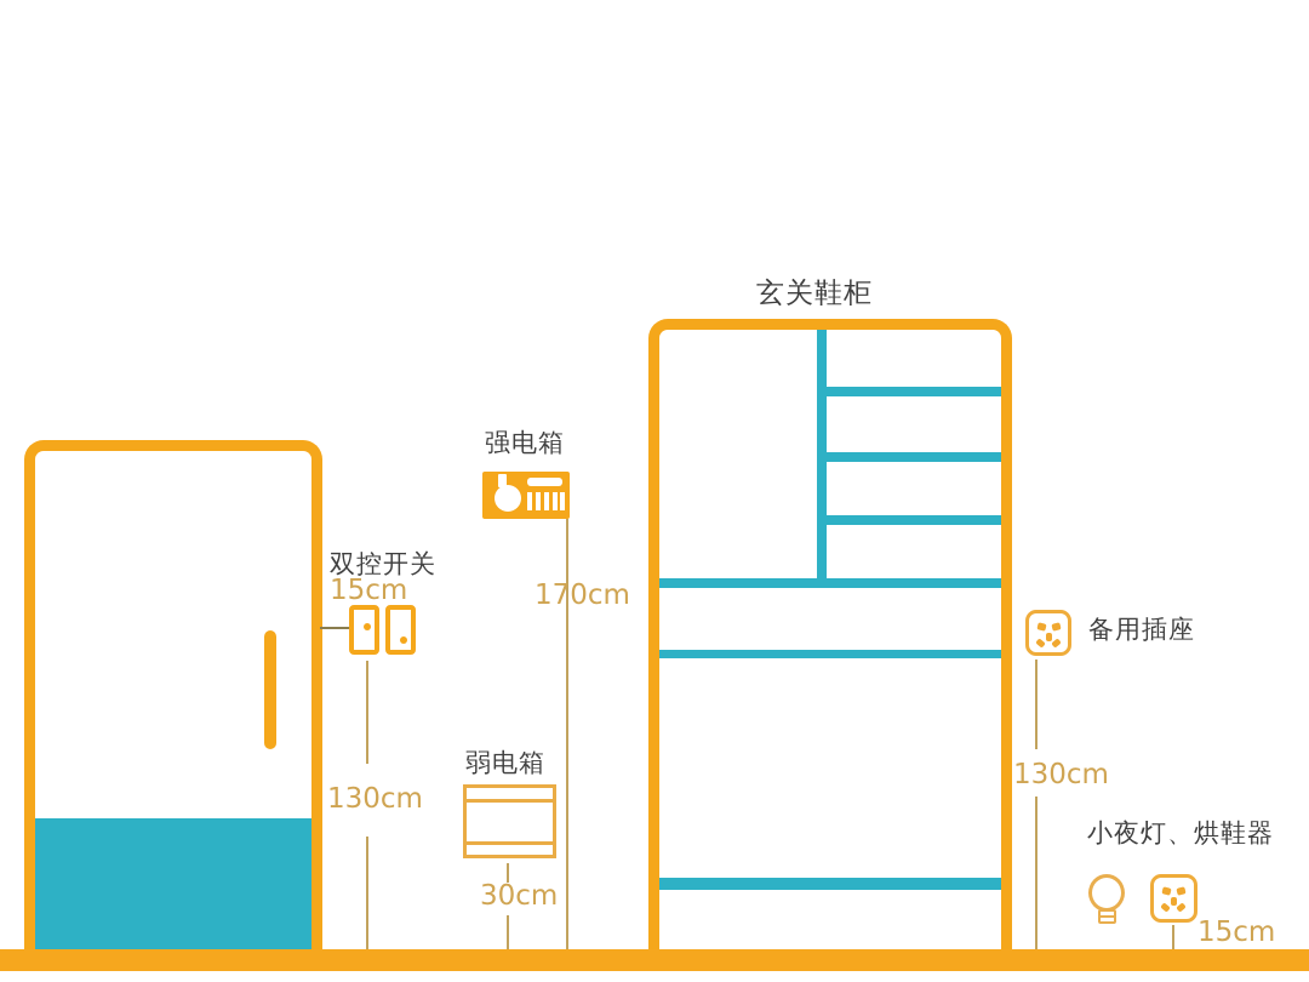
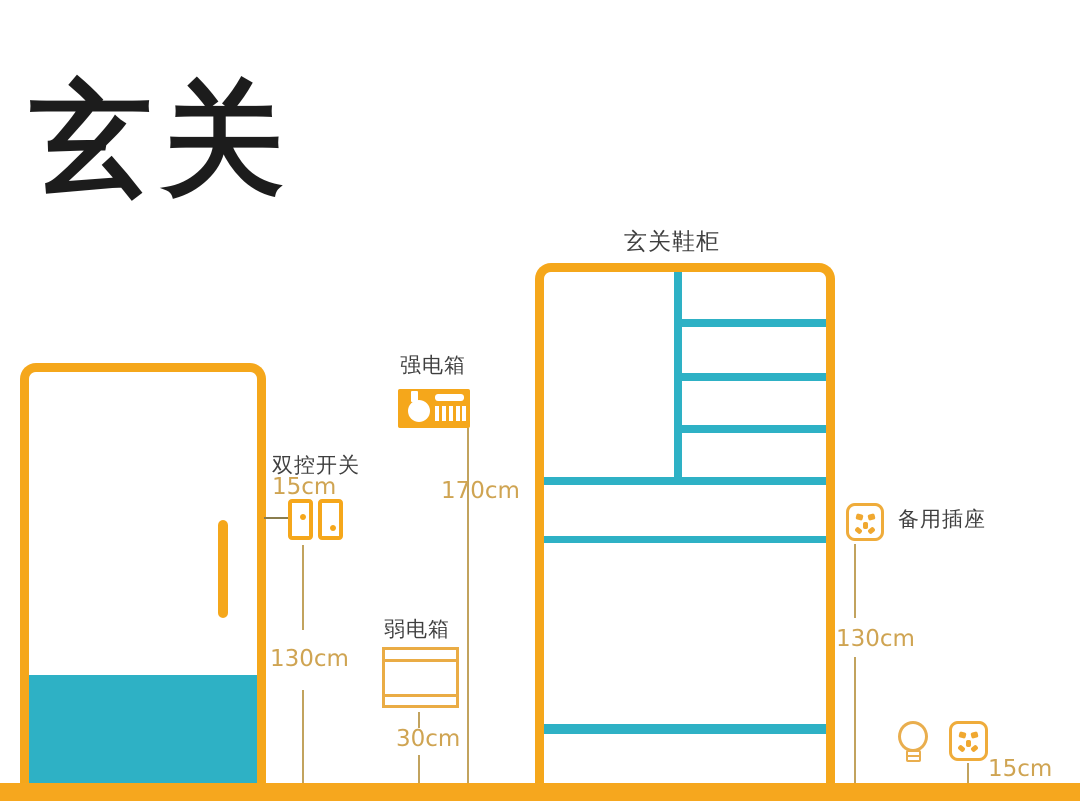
+ 玄关
  双控开关
  15cm
  130cm
  强电箱
  170cm
  弱电箱
  30cm
  玄关鞋柜
  备用插座
  130cm
- 小夜灯、烘鞋器
  15cm
